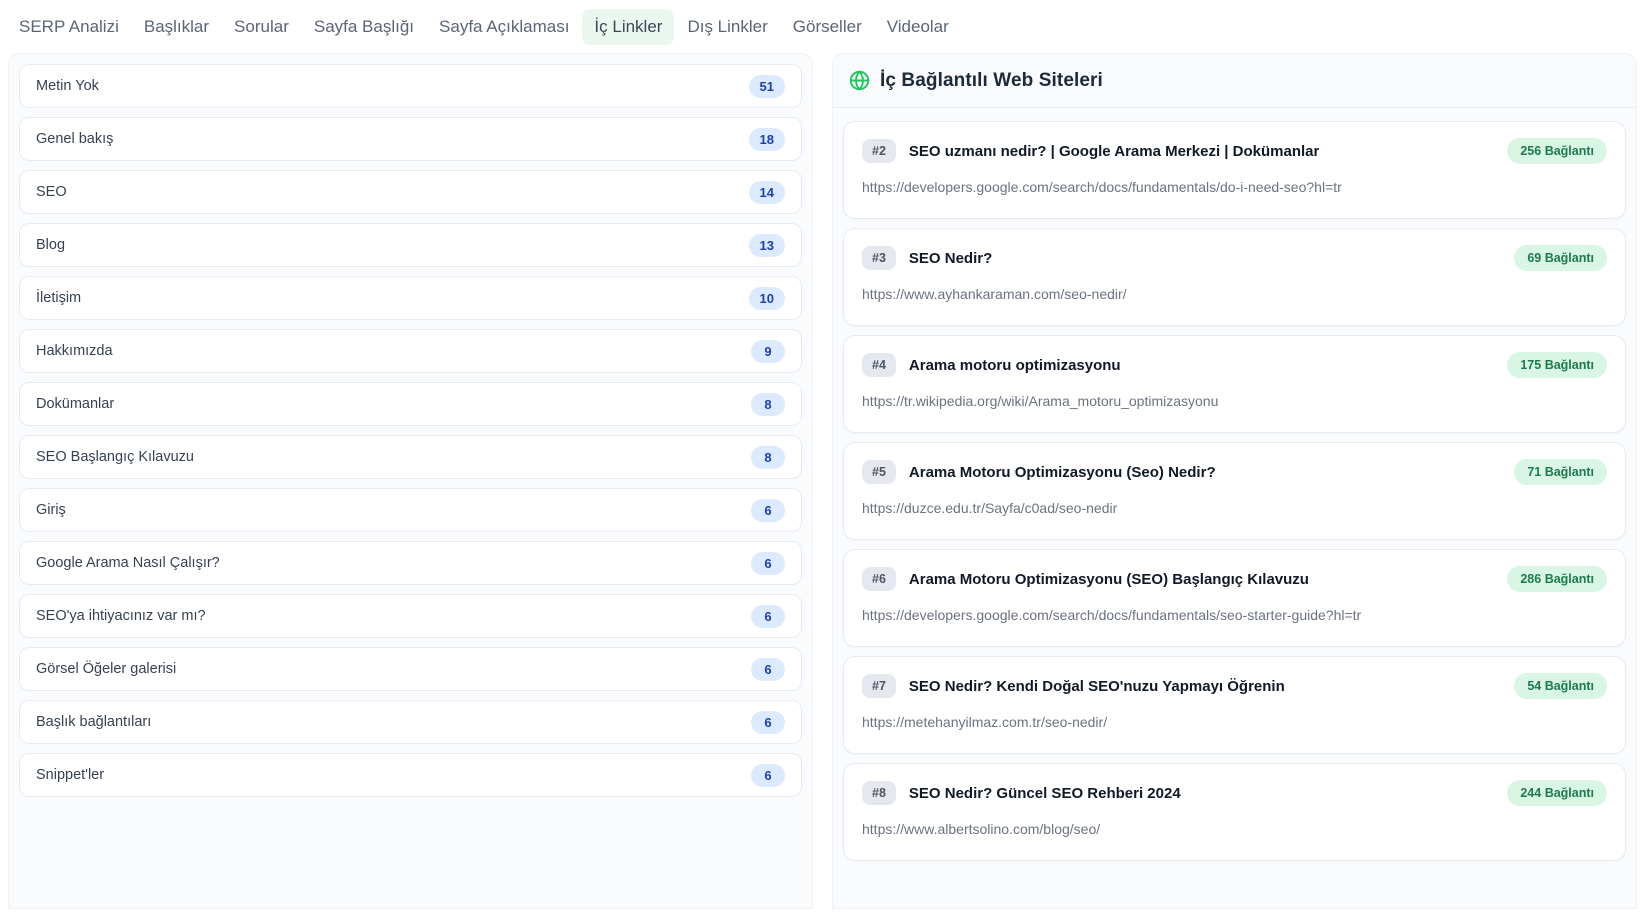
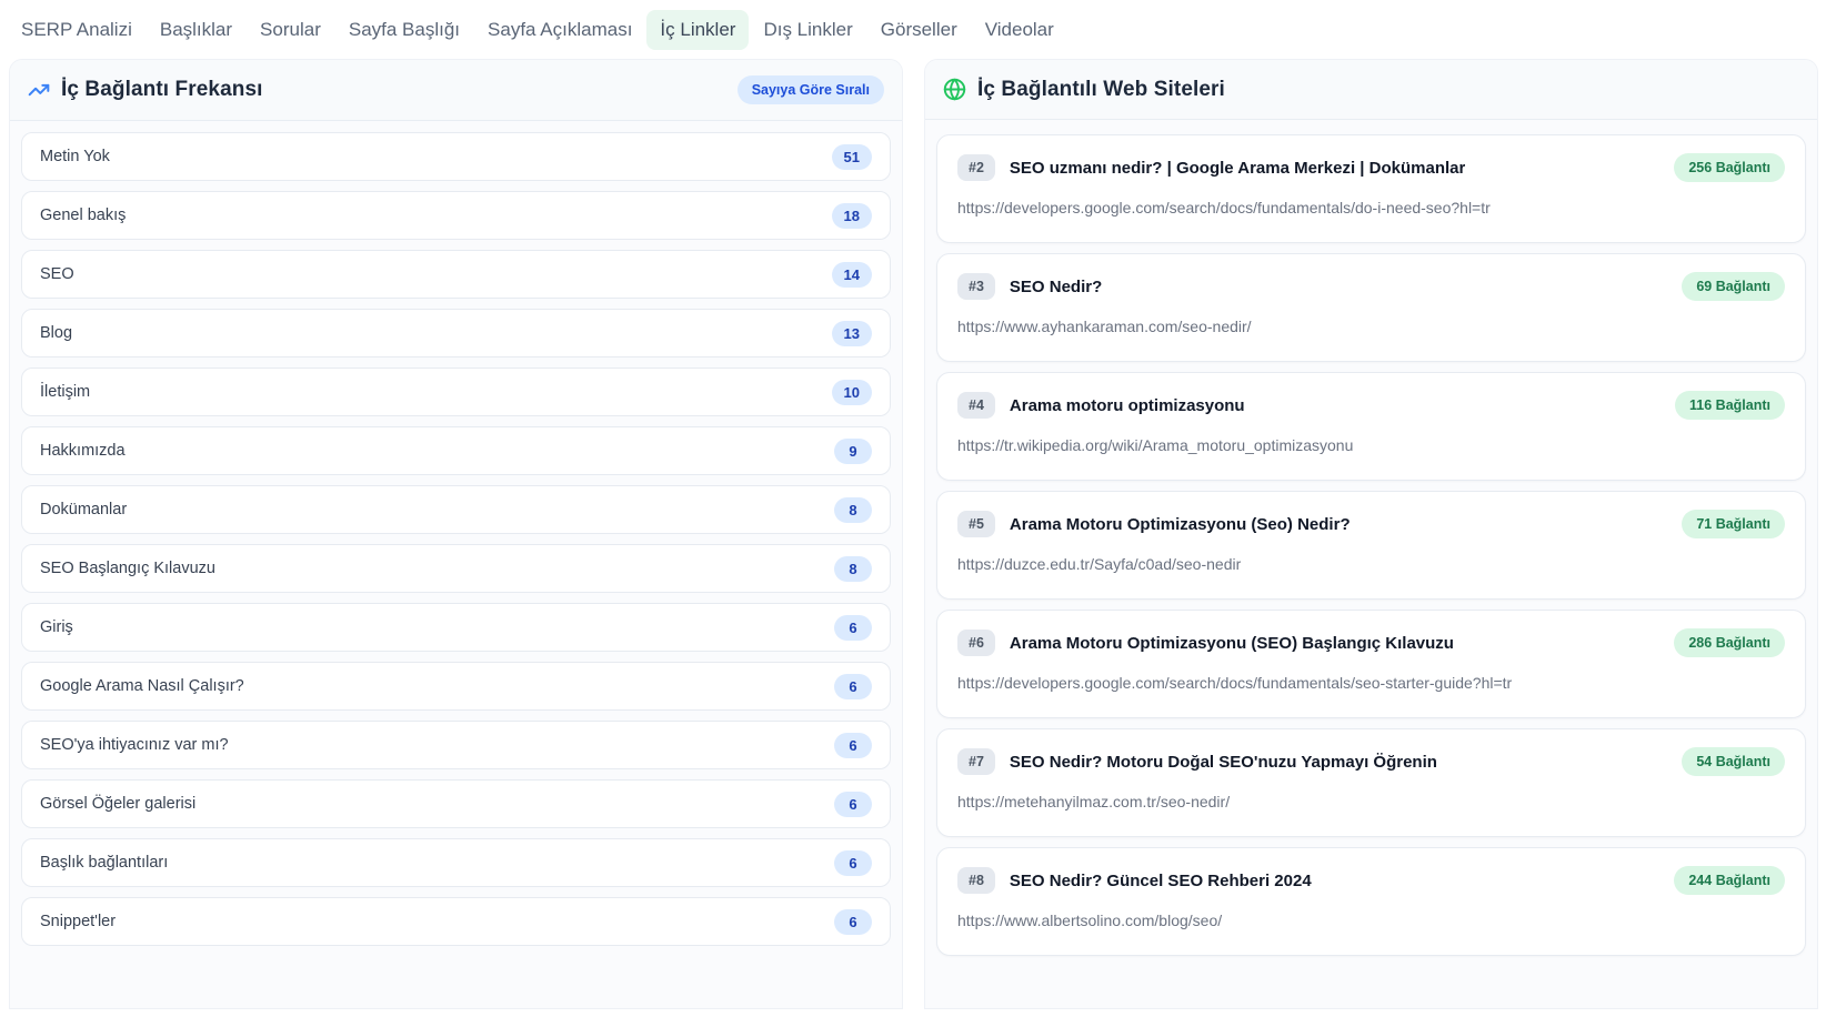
  SERP Analizi
  Başlıklar
  Sorular
  Sayfa Başlığı
  Sayfa Açıklaması
  İç Linkler
  Dış Linkler
  Görseller
  Videolar
+ İç Bağlantı Frekansı
+ Sayıya Göre Sıralı
  Metin Yok
  51
  Genel bakış
  18
  SEO
  14
  Blog
  13
  İletişim
  10
  Hakkımızda
  9
  Dokümanlar
  8
  SEO Başlangıç Kılavuzu
  8
  Giriş
  6
  Google Arama Nasıl Çalışır?
  6
  SEO'ya ihtiyacınız var mı?
  6
  Görsel Öğeler galerisi
  6
  Başlık bağlantıları
  6
  Snippet'ler
  6
  İç Bağlantılı Web Siteleri
  #2
  SEO uzmanı nedir? | Google Arama Merkezi | Dokümanlar
  256 Bağlantı
  https://developers.google.com/search/docs/fundamentals/do-i-need-seo?hl=tr
  #3
  SEO Nedir?
  69 Bağlantı
  https://www.ayhankaraman.com/seo-nedir/
  #4
  Arama motoru optimizasyonu
- 175 Bağlantı
+ 116 Bağlantı
  https://tr.wikipedia.org/wiki/Arama_motoru_optimizasyonu
  #5
  Arama Motoru Optimizasyonu (Seo) Nedir?
  71 Bağlantı
  https://duzce.edu.tr/Sayfa/c0ad/seo-nedir
  #6
  Arama Motoru Optimizasyonu (SEO) Başlangıç Kılavuzu
  286 Bağlantı
  https://developers.google.com/search/docs/fundamentals/seo-starter-guide?hl=tr
  #7
- SEO Nedir? Kendi Doğal SEO'nuzu Yapmayı Öğrenin
+ SEO Nedir? Motoru Doğal SEO'nuzu Yapmayı Öğrenin
  54 Bağlantı
  https://metehanyilmaz.com.tr/seo-nedir/
  #8
  SEO Nedir? Güncel SEO Rehberi 2024
  244 Bağlantı
  https://www.albertsolino.com/blog/seo/
